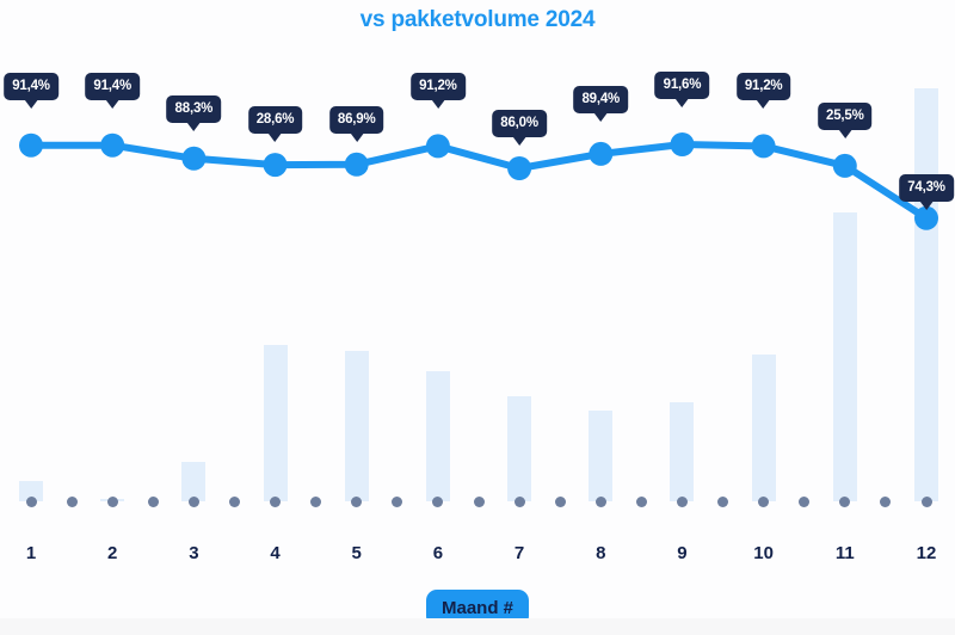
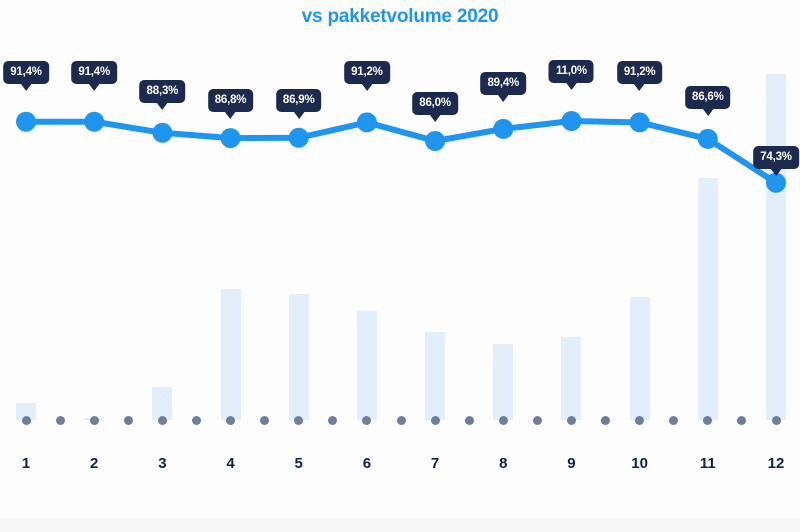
- vs pakketvolume 2024
+ vs pakketvolume 2020
  91,4%
  91,4%
  88,3%
- 28,6%
+ 86,8%
  86,9%
  91,2%
  86,0%
  89,4%
- 91,6%
+ 11,0%
  91,2%
- 25,5%
+ 86,6%
  74,3%
  1
  2
  3
  4
  5
  6
  7
  8
  9
  10
  11
  12
- Maand #
